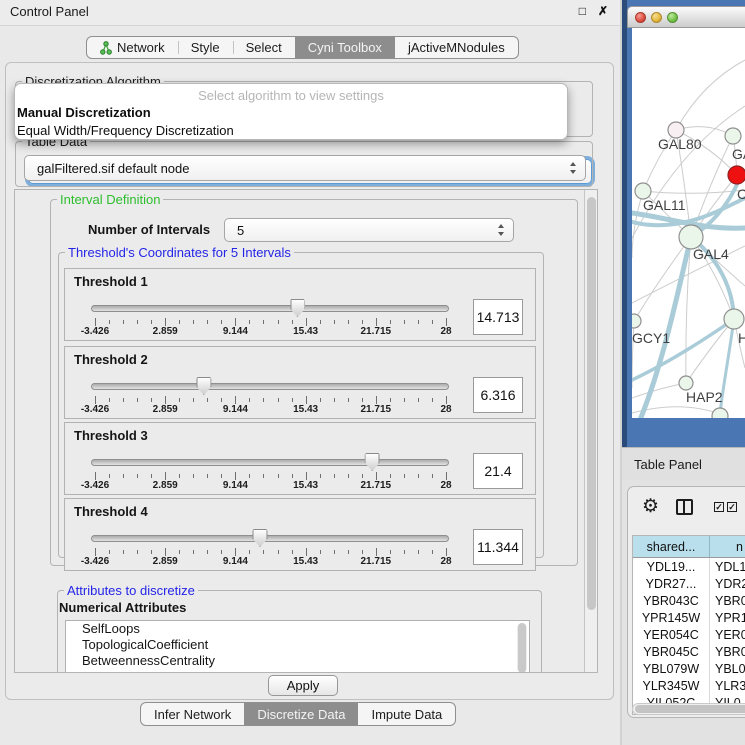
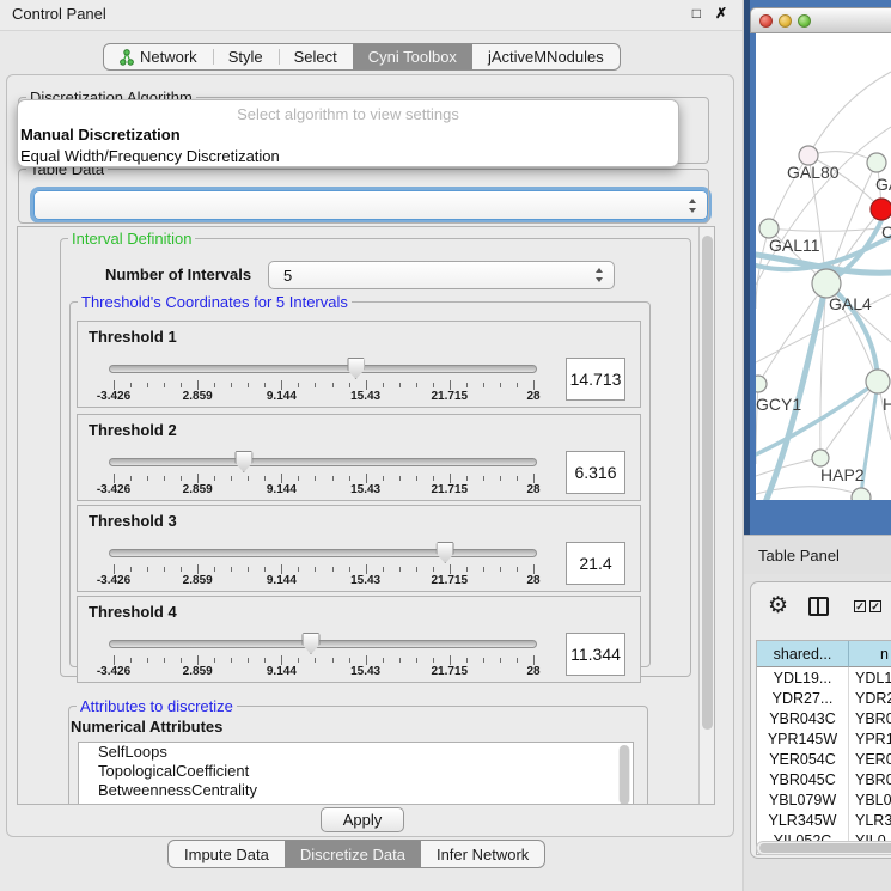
  Control Panel
  □
  ✗
  Network
  Style
  Select
  Cyni Toolbox
  jActiveMNodules
  Discretization Algorithm
  Select algorithm to view settings
  Manual Discretization
  Equal Width/Frequency Discretization
  Table Data
- galFiltered.sif default node
  Interval Definition
  Number of Intervals
  5
  Threshold's Coordinates for 5 Intervals
  Threshold 1
  -3.426
  2.859
  9.144
  15.43
  21.715
  28
  14.713
  Threshold 2
  -3.426
  2.859
  9.144
  15.43
  21.715
  28
  6.316
  Threshold 3
  -3.426
  2.859
  9.144
  15.43
  21.715
  28
  21.4
  Threshold 4
  -3.426
  2.859
  9.144
  15.43
  21.715
  28
  11.344
  Attributes to discretize
  Numerical Attributes
  SelfLoops
  TopologicalCoefficient
  BetweennessCentrality
  Apply
- Infer Network
+ Impute Data
  Discretize Data
- Impute Data
+ Infer Network
  GAL80
  C
  GAL11
  GAL4
  GCY1
  H
  HAP2
  Table Panel
  ⚙
  ✓
  ✓
  shared...
  n
  YDL19...
  YDL1
  YDR27...
  YDR
  YBR043C
  YBR0
  YPR145W
  YPR1
  YER054C
  YER0
  YBR045C
  YBR0
  YBL079W
  YBL0
  YLR345W
  YLR3
